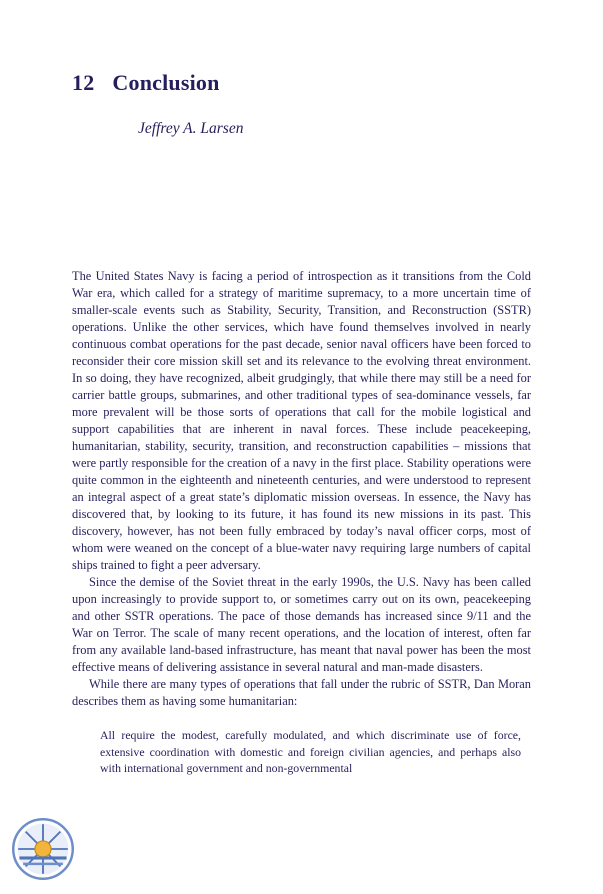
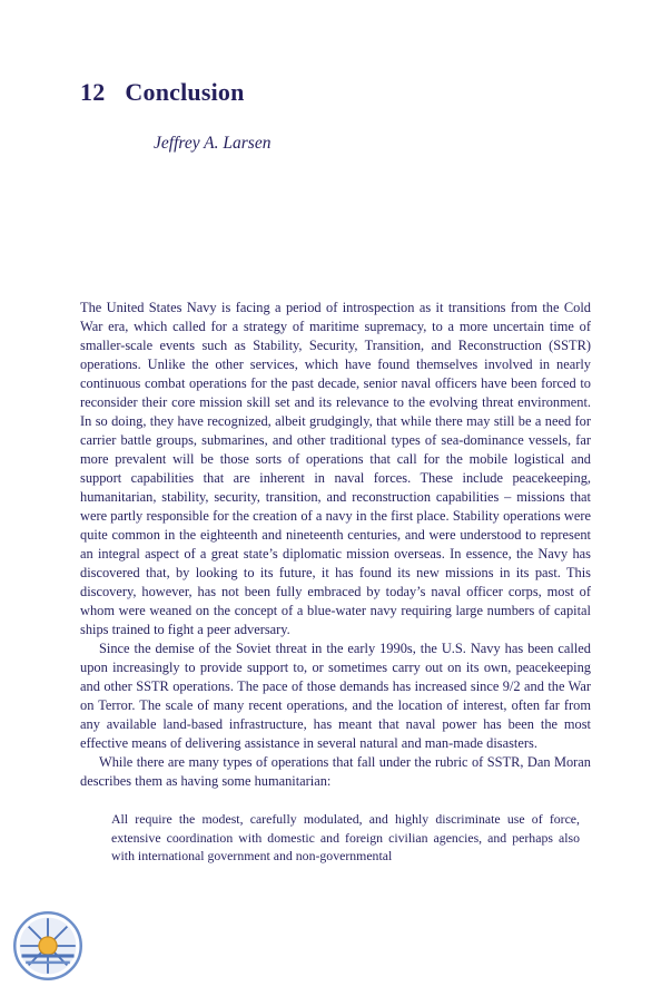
  12 Conclusion
  Jeffrey A. Larsen
  The United States Navy is facing a period of introspection as it transitions from the Cold War era, which called for a strategy of maritime supremacy, to a more uncertain time of smaller-scale events such as Stability, Security, Transition, and Reconstruction (SSTR) operations. Unlike the other services, which have found themselves involved in nearly continuous combat operations for the past decade, senior naval officers have been forced to reconsider their core mission skill set and its relevance to the evolving threat environment. In so doing, they have recognized, albeit grudgingly, that while there may still be a need for carrier battle groups, submarines, and other traditional types of sea-dominance vessels, far more prevalent will be those sorts of operations that call for the mobile logistical and support capabilities that are inherent in naval forces. These include peacekeeping, humanitarian, stability, security, transition, and reconstruction capabilities – missions that were partly responsible for the creation of a navy in the first place. Stability operations were quite common in the eighteenth and nineteenth centuries, and were understood to represent an integral aspect of a great state’s diplomatic mission overseas. In essence, the Navy has discovered that, by looking to its future, it has found its new missions in its past. This discovery, however, has not been fully embraced by today’s naval officer corps, most of whom were weaned on the concept of a blue-water navy requiring large numbers of capital ships trained to fight a peer adversary.
- Since the demise of the Soviet threat in the early 1990s, the U.S. Navy has been called upon increasingly to provide support to, or sometimes carry out on its own, peacekeeping and other SSTR operations. The pace of those demands has increased since 9/11 and the War on Terror. The scale of many recent operations, and the location of interest, often far from any available land-based infrastructure, has meant that naval power has been the most effective means of delivering assistance in several natural and man-made disasters.
+ Since the demise of the Soviet threat in the early 1990s, the U.S. Navy has been called upon increasingly to provide support to, or sometimes carry out on its own, peacekeeping and other SSTR operations. The pace of those demands has increased since 9/2 and the War on Terror. The scale of many recent operations, and the location of interest, often far from any available land-based infrastructure, has meant that naval power has been the most effective means of delivering assistance in several natural and man-made disasters.
  While there are many types of operations that fall under the rubric of SSTR, Dan Moran describes them as having some humanitarian:
- All require the modest, carefully modulated, and which discriminate use of force, extensive coordination with domestic and foreign civilian agencies, and perhaps also with international government and non-governmental
+ All require the modest, carefully modulated, and highly discriminate use of force, extensive coordination with domestic and foreign civilian agencies, and perhaps also with international government and non-governmental
